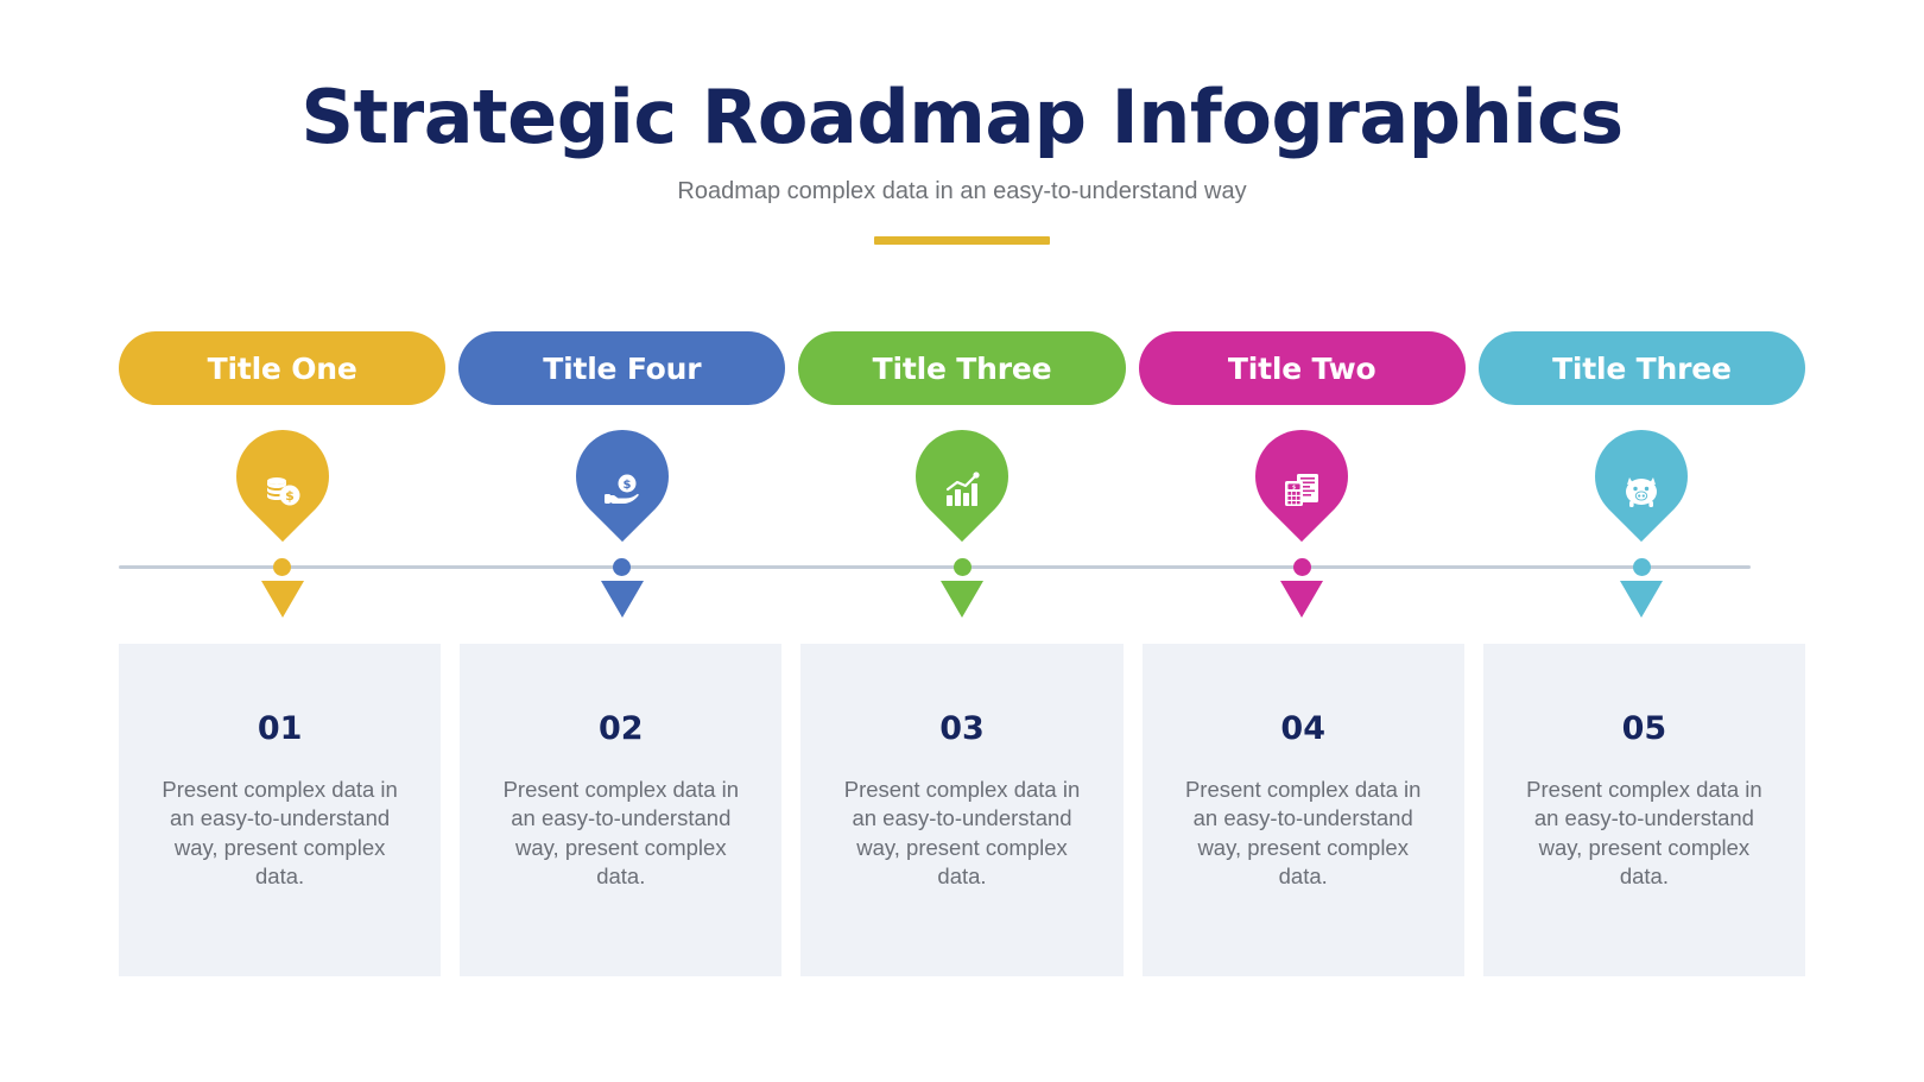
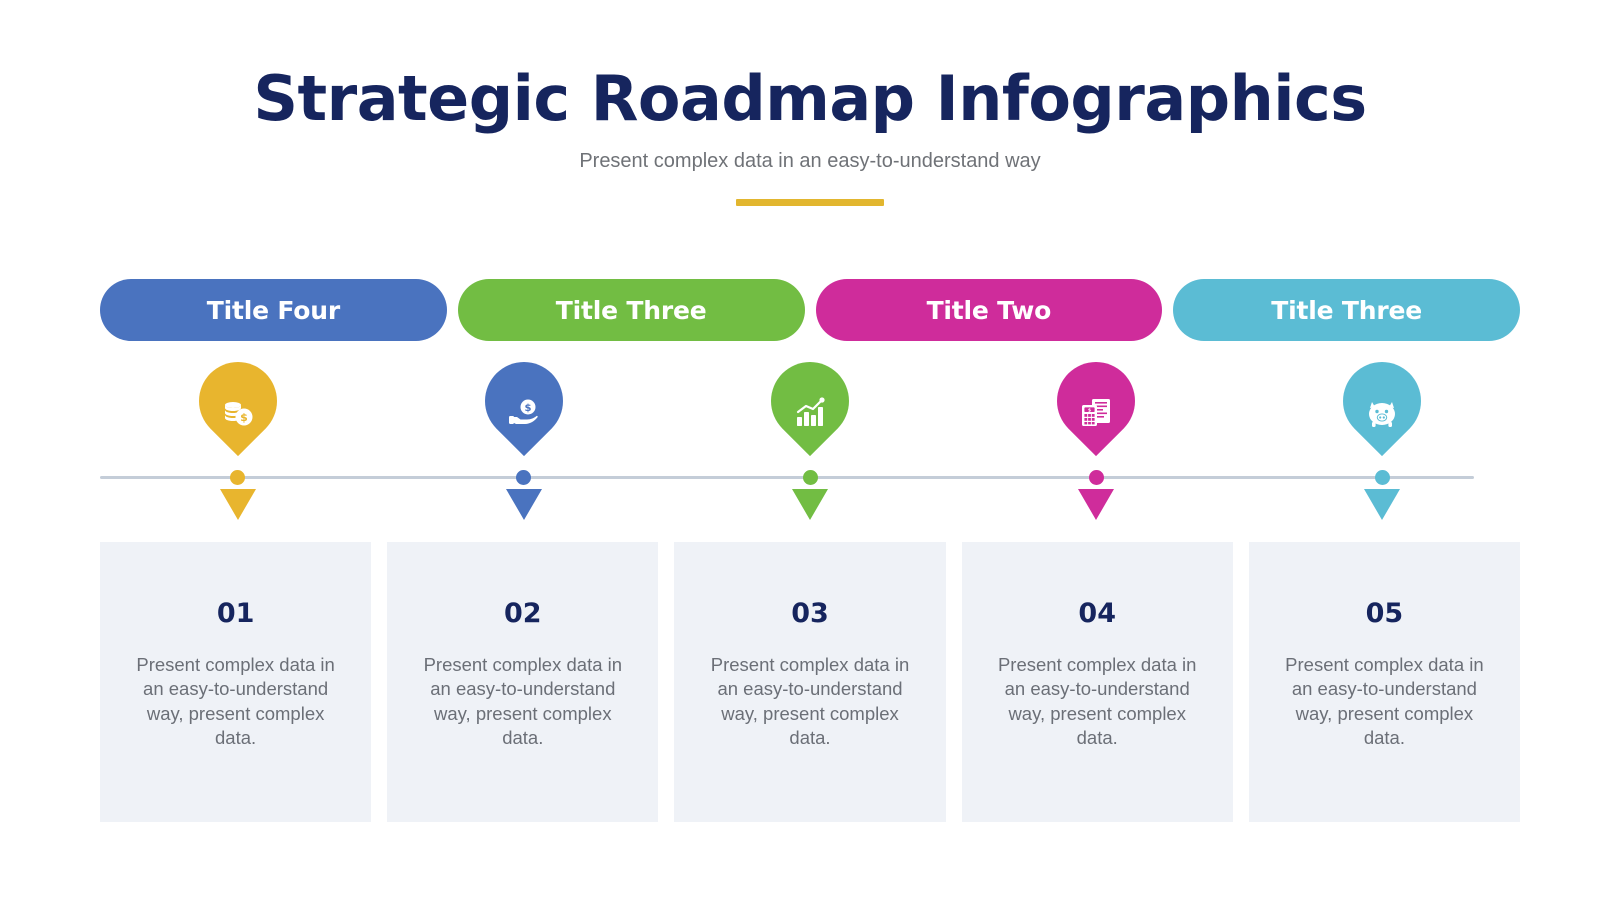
  Strategic Roadmap Infographics
- Roadmap complex data in an easy-to-understand way
+ Present complex data in an easy-to-understand way
- Title One
  Title Four
  Title Three
  Title Two
  Title Three
  $
  $
  01
  Present complex data in an easy-to-understand way, present complex data.
  02
  Present complex data in an easy-to-understand way, present complex data.
  03
  Present complex data in an easy-to-understand way, present complex data.
  04
  Present complex data in an easy-to-understand way, present complex data.
  05
  Present complex data in an easy-to-understand way, present complex data.
